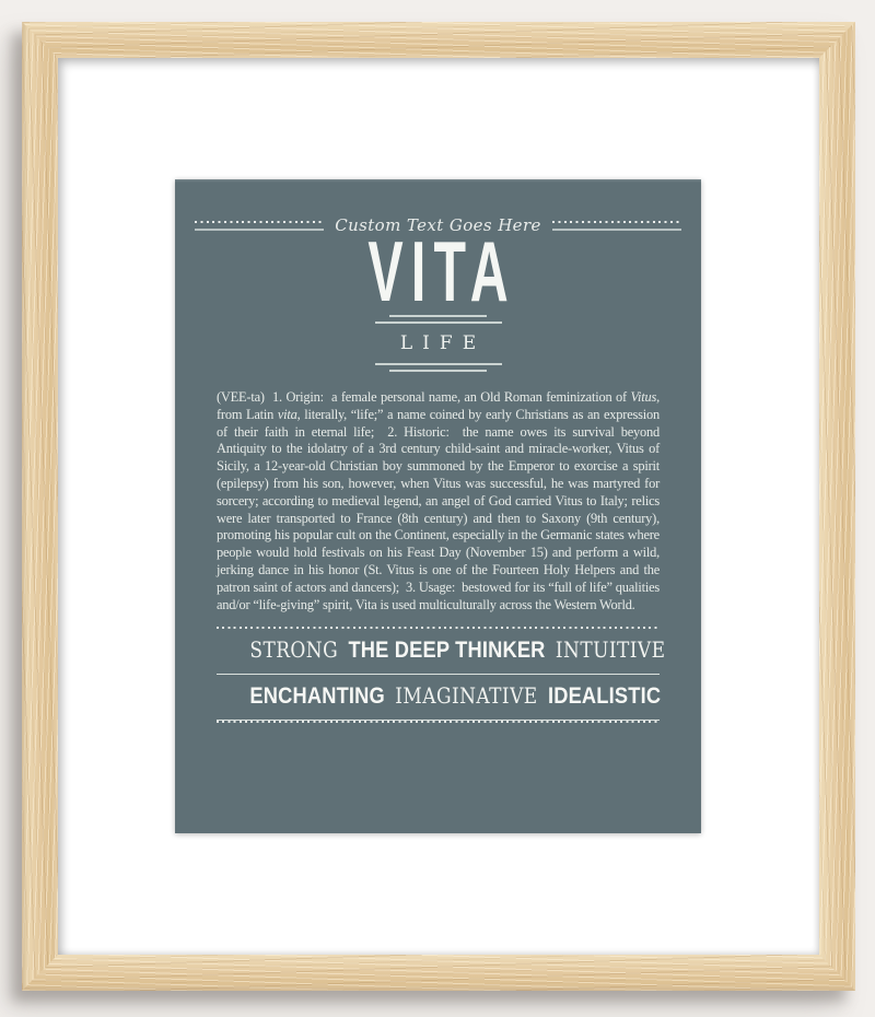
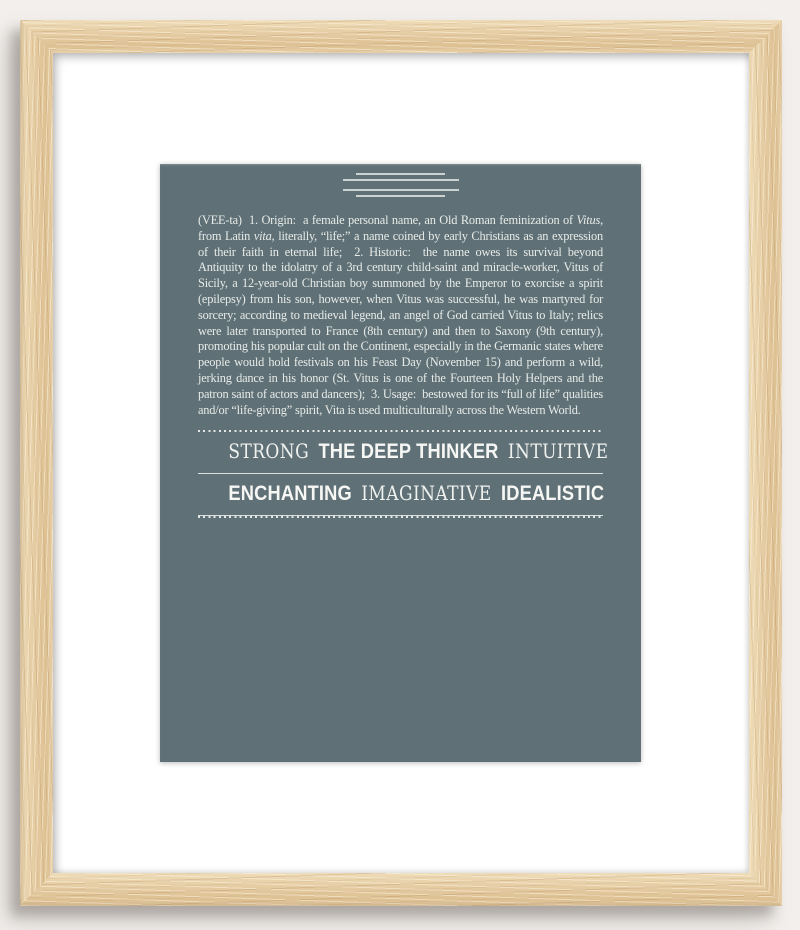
- Custom Text Goes Here
- VITA
- LIFE
  (VEE-ta) 1. Origin: a female personal name, an Old Roman feminization of Vitus, from Latin vita, literally, “life;” a name coined by early Christians as an expression of their faith in eternal life; 2. Historic: the name owes its survival beyond Antiquity to the idolatry of a 3rd century child-saint and miracle-worker, Vitus of Sicily, a 12-year-old Christian boy summoned by the Emperor to exorcise a spirit (epilepsy) from his son, however, when Vitus was successful, he was martyred for sorcery; according to medieval legend, an angel of God carried Vitus to Italy; relics were later transported to France (8th century) and then to Saxony (9th century), promoting his popular cult on the Continent, especially in the Germanic states where people would hold festivals on his Feast Day (November 15) and perform a wild, jerking dance in his honor (St. Vitus is one of the Fourteen Holy Helpers and the patron saint of actors and dancers); 3. Usage: bestowed for its “full of life” qualities and/or “life-giving” spirit, Vita is used multiculturally across the Western World.
  STRONG THE DEEP THINKER INTUITIVE
  ENCHANTING IMAGINATIVE IDEALISTIC
